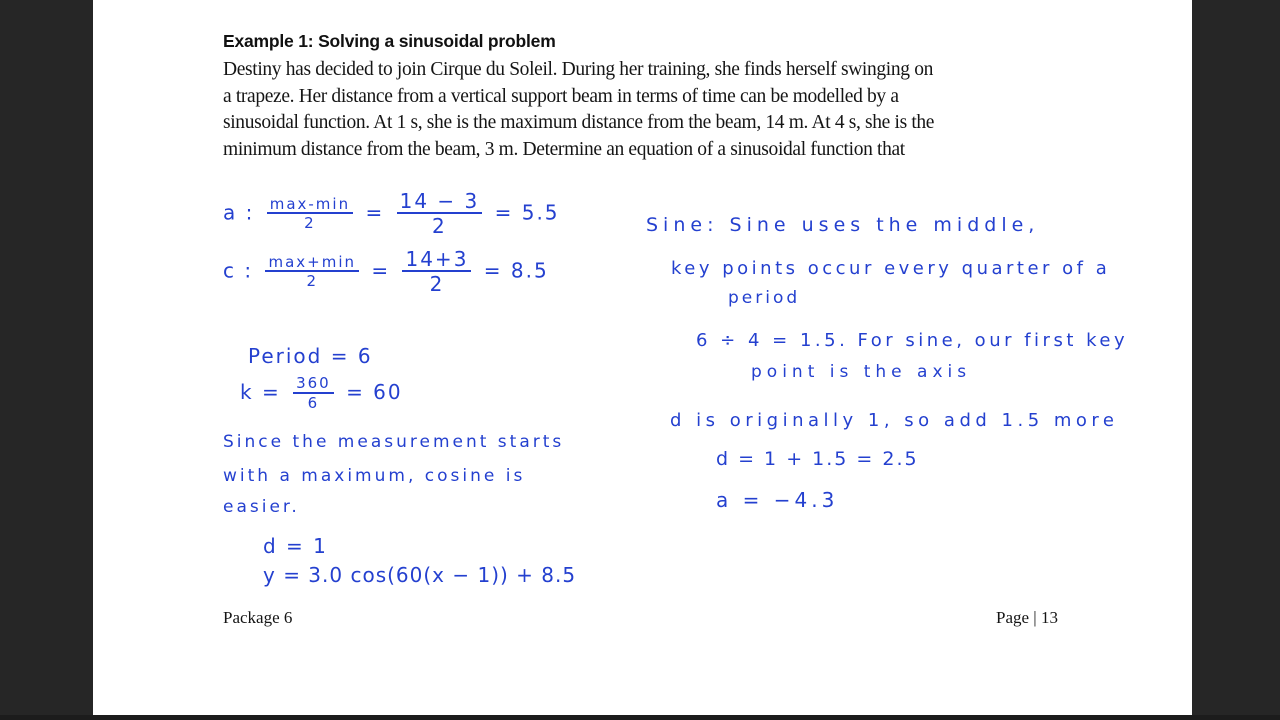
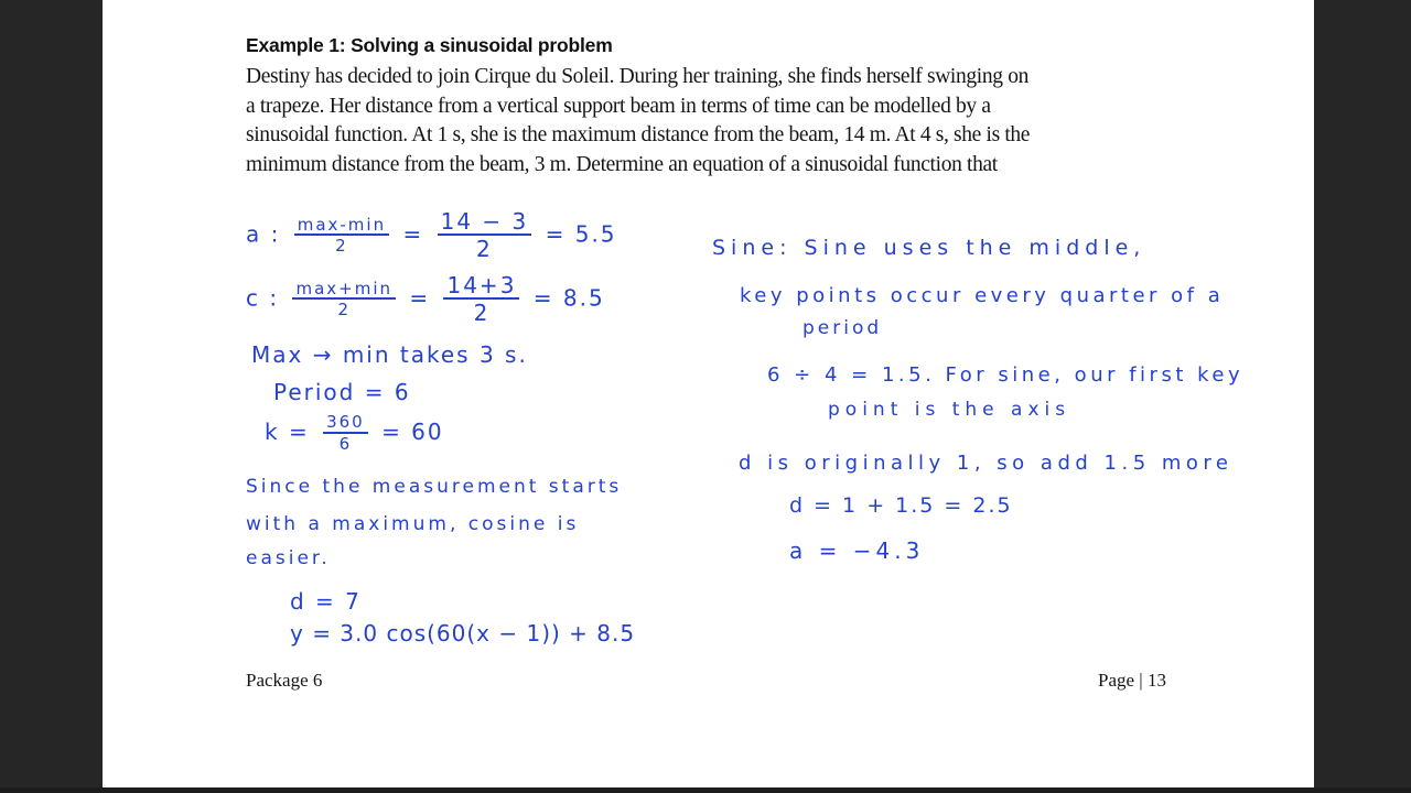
  Example 1: Solving a sinusoidal problem
  Destiny has decided to join Cirque du Soleil. During her training, she finds herself swinging on
  a trapeze. Her distance from a vertical support beam in terms of time can be modelled by a
  sinusoidal function. At 1 s, she is the maximum distance from the beam, 14 m. At 4 s, she is the
  minimum distance from the beam, 3 m. Determine an equation of a sinusoidal function that
  a :
  max-min
  2
  =
  14 − 3
  2
  = 5.5
  c :
  max+min
  2
  =
  14+3
  2
  = 8.5
+ Max → min takes 3 s.
  Period = 6
  k =
  360
  6
  = 60
  Since the measurement starts
  with a maximum, cosine is
  easier.
- d = 1
+ d = 7
  y = 3.0 cos(60(x − 1)) + 8.5
  Sine: Sine uses the middle,
  key points occur every quarter of a
  period
  6 ÷ 4 = 1.5. For sine, our first key
  point is the axis
  d is originally 1, so add 1.5 more
  d = 1 + 1.5 = 2.5
  a = −4.3
  Package 6
  Page | 13
